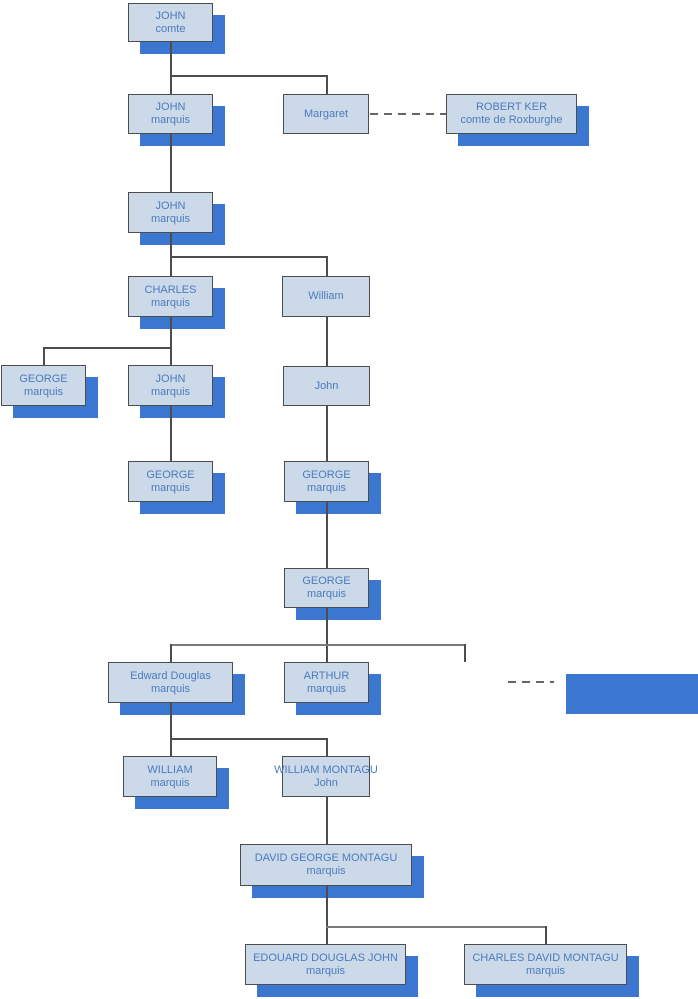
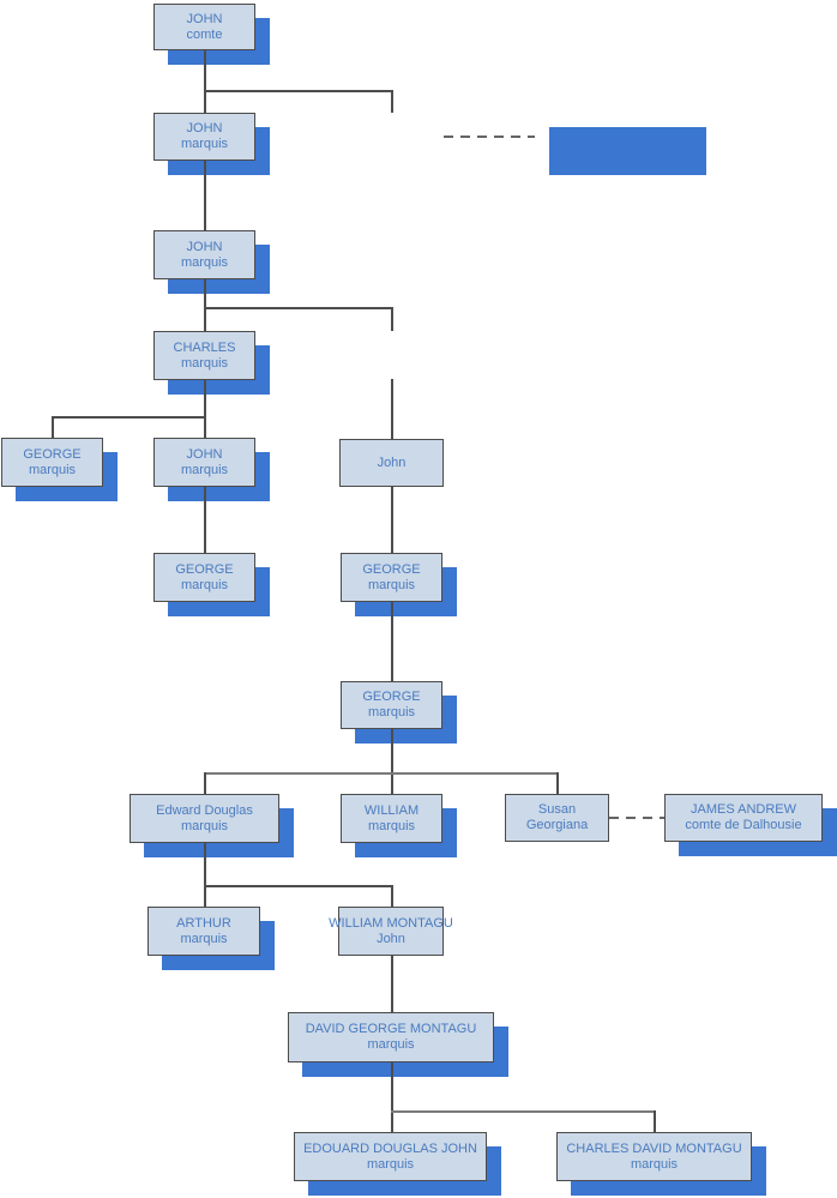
  JOHN
  comte
  JOHN
  marquis
- Margaret
- ROBERT KER
- comte de Roxburghe
  JOHN
  marquis
  CHARLES
  marquis
- William
  GEORGE
  marquis
  JOHN
  marquis
  John
  GEORGE
  marquis
  GEORGE
  marquis
  GEORGE
  marquis
  Edward Douglas
  marquis
- ARTHUR
+ WILLIAM
  marquis
+ Susan
+ Georgiana
+ JAMES ANDREW
+ comte de Dalhousie
- WILLIAM
+ ARTHUR
  marquis
  WILLIAM MONTAGU
  John
  DAVID GEORGE MONTAGU
  marquis
  EDOUARD DOUGLAS JOHN
  marquis
  CHARLES DAVID MONTAGU
  marquis
